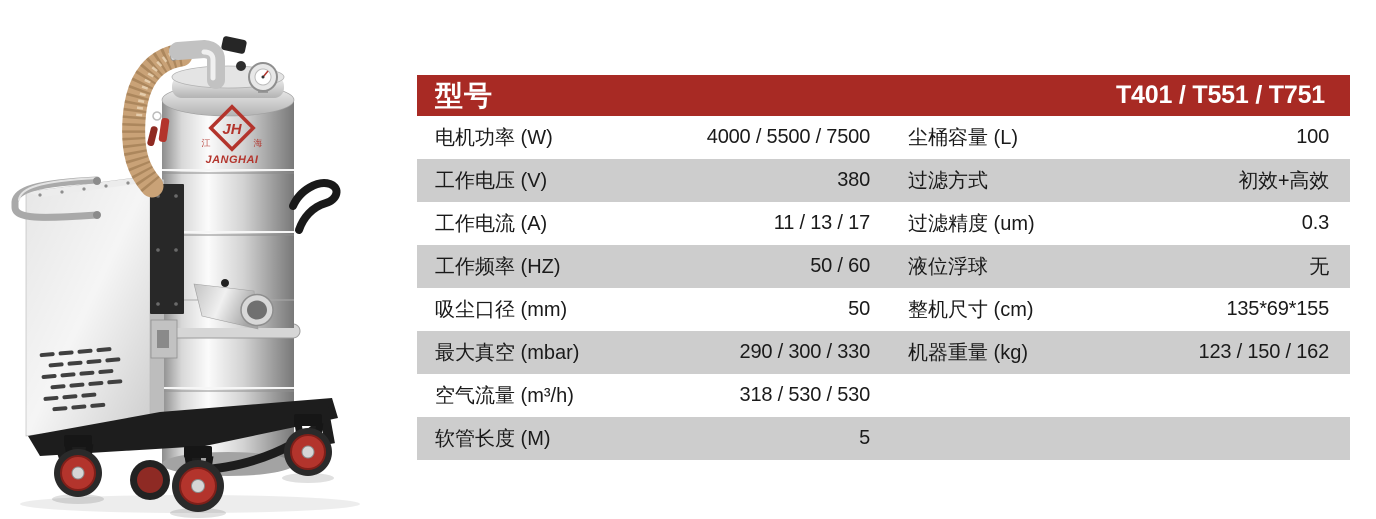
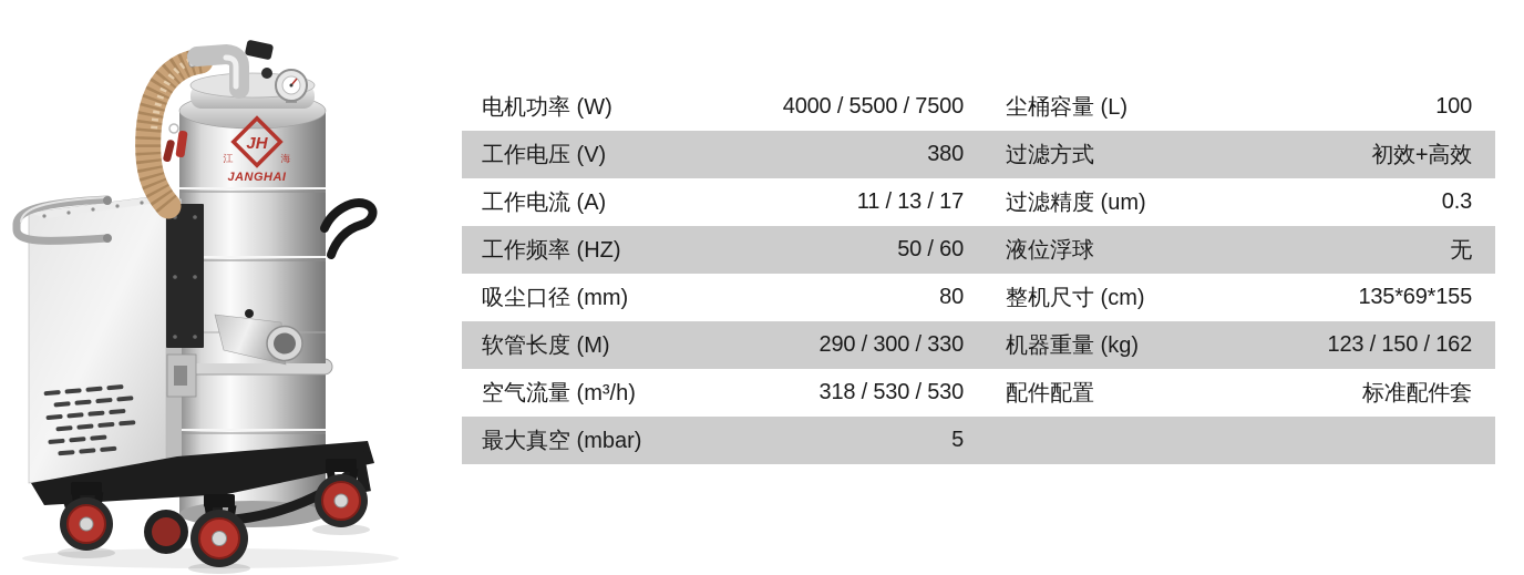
  JH
  江
  海
  JANGHAI
- 型号
- T401 / T551 / T751
  电机功率 (W)
  4000 / 5500 / 7500
  尘桶容量 (L)
  100
  工作电压 (V)
  380
  过滤方式
  初效+高效
  工作电流 (A)
  11 / 13 / 17
  过滤精度 (um)
  0.3
  工作频率 (HZ)
  50 / 60
  液位浮球
  无
  吸尘口径 (mm)
- 50
+ 80
  整机尺寸 (cm)
  135*69*155
- 最大真空 (mbar)
+ 软管长度 (M)
  290 / 300 / 330
  机器重量 (kg)
  123 / 150 / 162
  空气流量 (m³/h)
  318 / 530 / 530
+ 配件配置
+ 标准配件套
- 软管长度 (M)
+ 最大真空 (mbar)
  5
